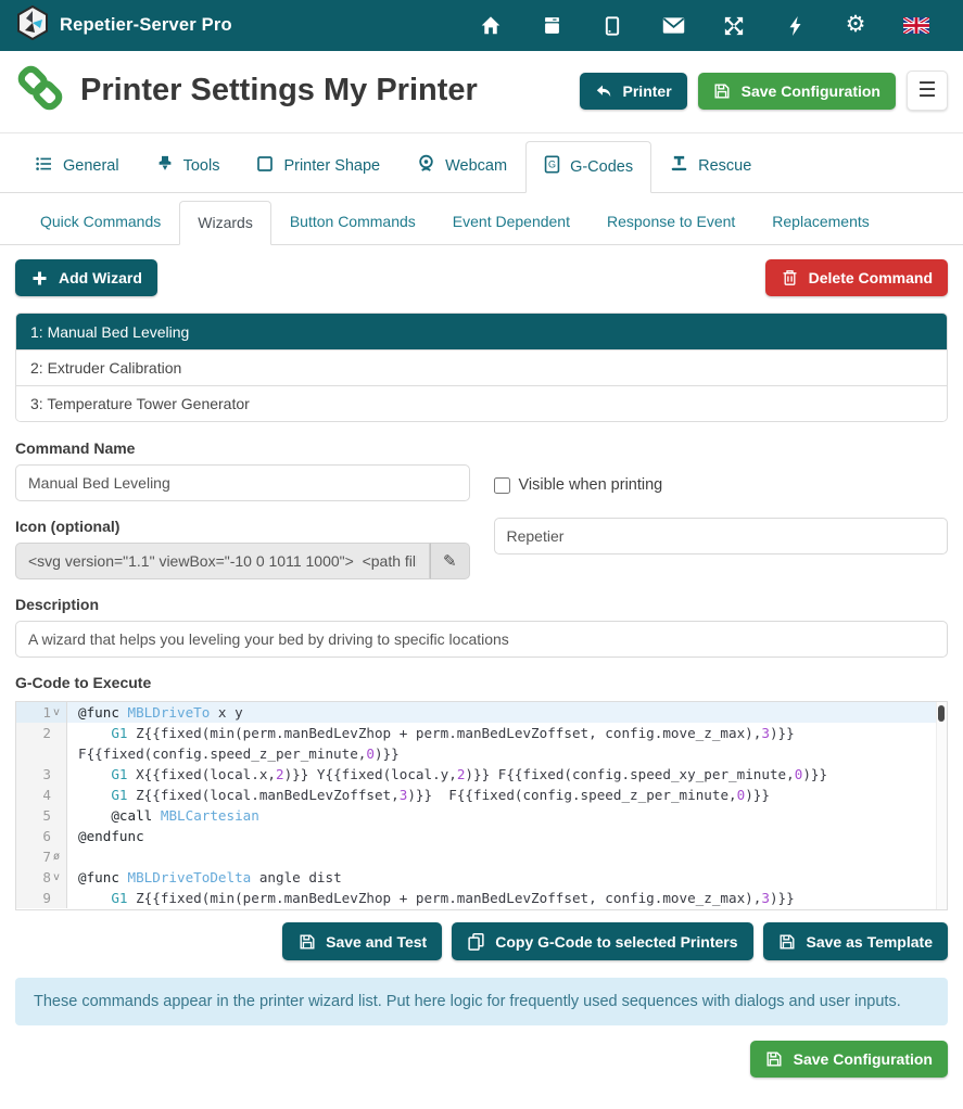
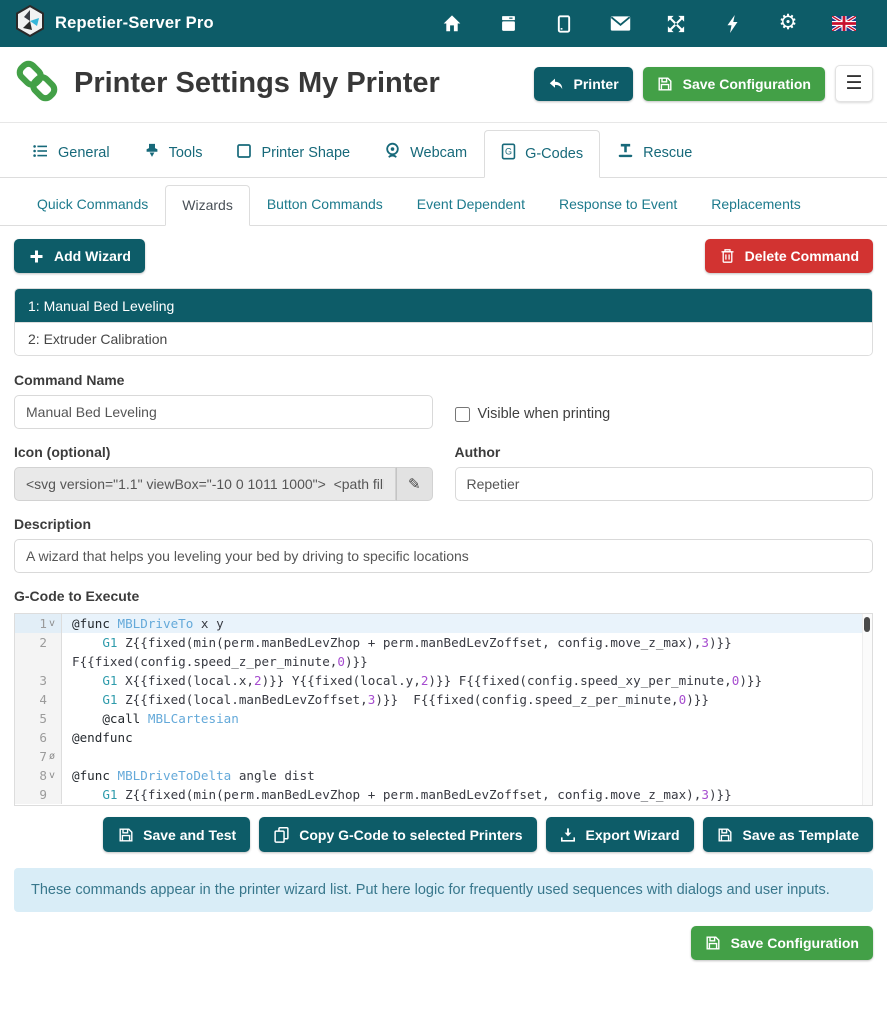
  Repetier-Server Pro
  ⚙
  Printer Settings My Printer
  Printer
  Save Configuration
  ☰
  General
  Tools
  Printer Shape
  Webcam
  G
  G-Codes
  Rescue
  Quick Commands
  Wizards
  Button Commands
  Event Dependent
  Response to Event
  Replacements
  Add Wizard
  Delete Command
  1: Manual Bed Leveling
  2: Extruder Calibration
- 3: Temperature Tower Generator
  Command Name
  Manual Bed Leveling
  Visible when printing
  Icon (optional)
  <svg version="1.1" viewBox="-10 0 1011 1000"> <path fil
  ✎
+ Author
  Repetier
  Description
  A wizard that helps you leveling your bed by driving to specific locations
  G-Code to Execute
  1
  v
  @func MBLDriveTo x y
  2
  G1 Z{{fixed(min(perm.manBedLevZhop + perm.manBedLevZoffset, config.move_z_max),3)}} F{{fixed(config.speed_z_per_minute,0)}}
  3
  G1 X{{fixed(local.x,2)}} Y{{fixed(local.y,2)}} F{{fixed(config.speed_xy_per_minute,0)}}
  4
  G1 Z{{fixed(local.manBedLevZoffset,3)}} F{{fixed(config.speed_z_per_minute,0)}}
  5
  @call MBLCartesian
  6
  @endfunc
  7
  ø
  8
  v
  @func MBLDriveToDelta angle dist
  9
  G1 Z{{fixed(min(perm.manBedLevZhop + perm.manBedLevZoffset, config.move_z_max),3)}}
  Save and Test
  Copy G-Code to selected Printers
+ Export Wizard
  Save as Template
  These commands appear in the printer wizard list. Put here logic for frequently used sequences with dialogs and user inputs.
  Save Configuration
